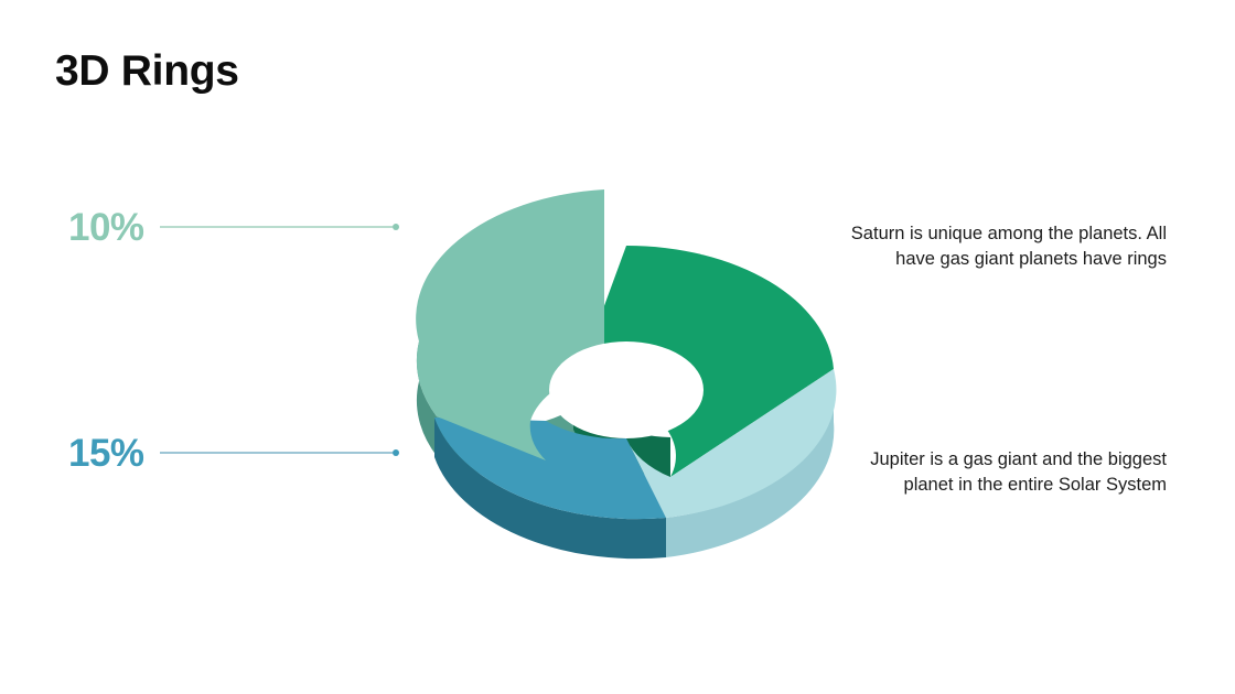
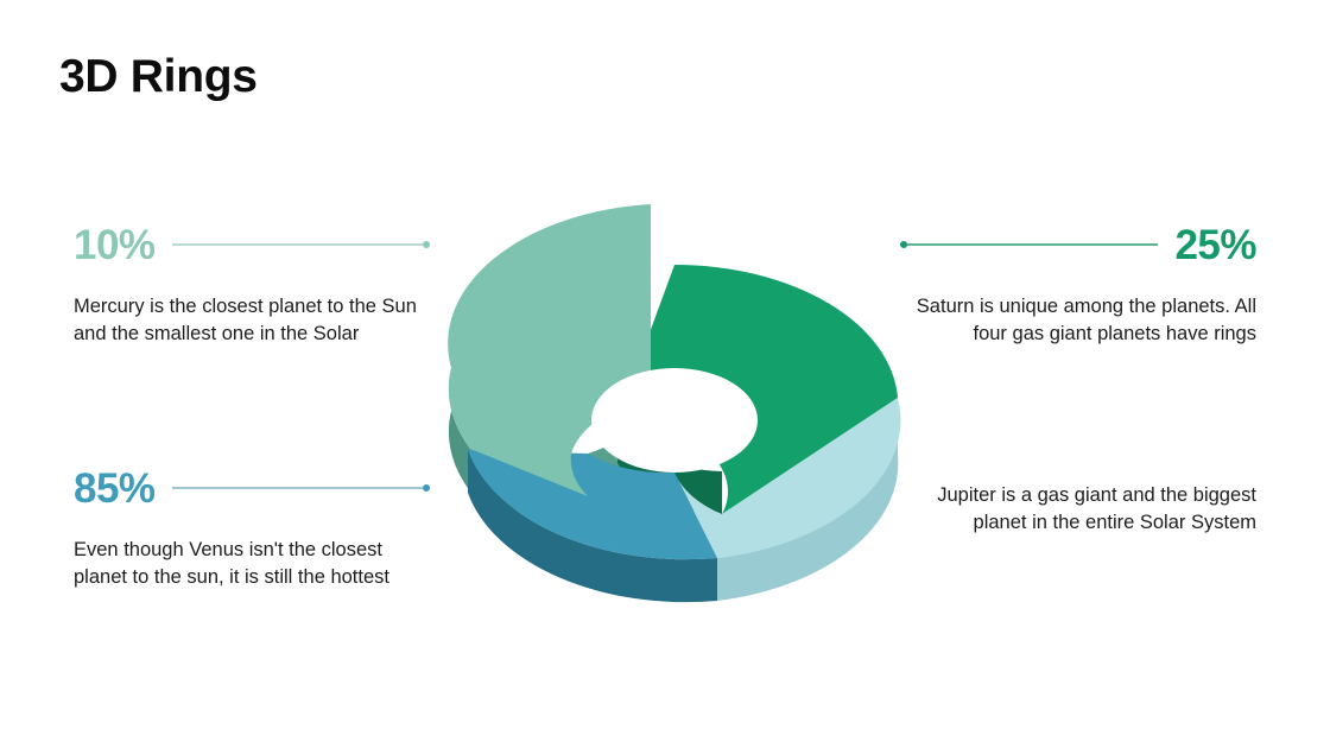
  3D Rings
  10%
+ Mercury is the closest planet to the Sun and the smallest one in the Solar
- 15%
+ 85%
+ Even though Venus isn't the closest planet to the sun, it is still the hottest
+ 25%
- Saturn is unique among the planets. All have gas giant planets have rings
+ Saturn is unique among the planets. All four gas giant planets have rings
  Jupiter is a gas giant and the biggest planet in the entire Solar System
